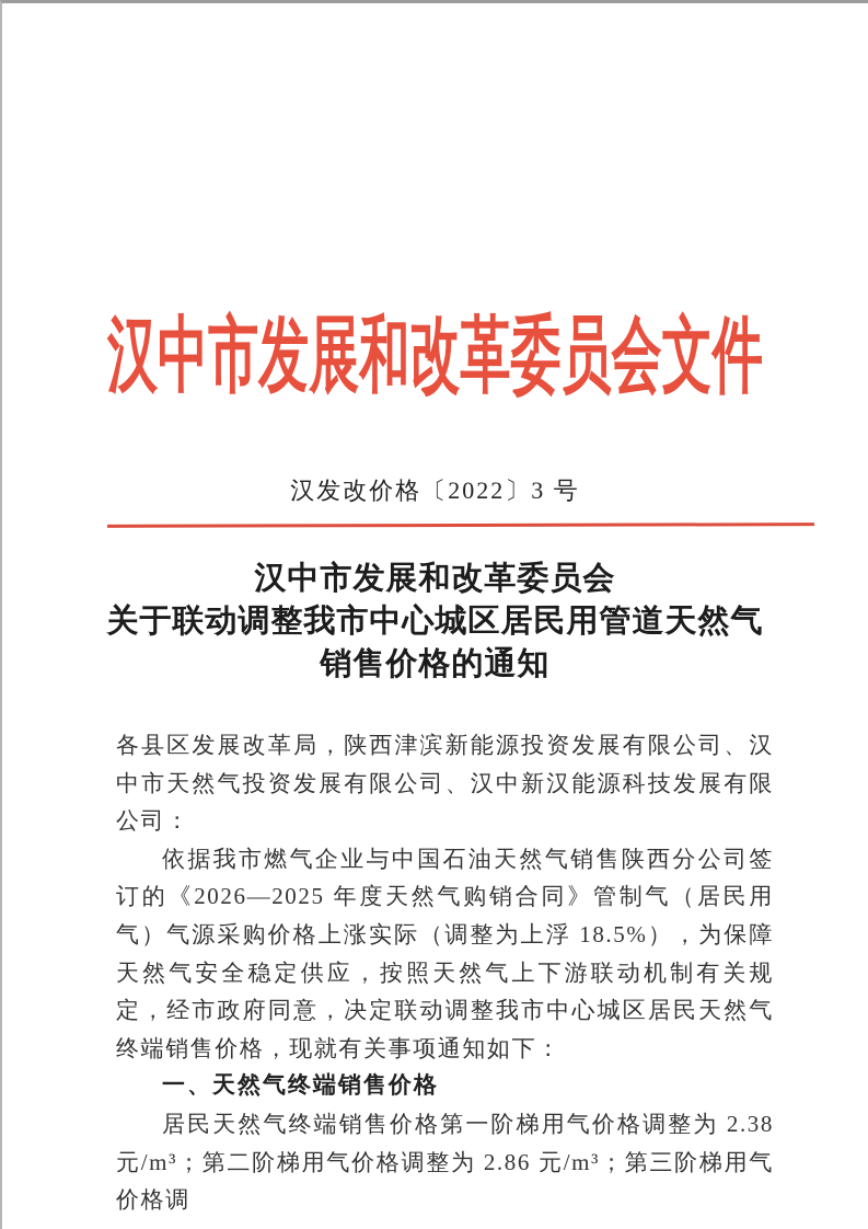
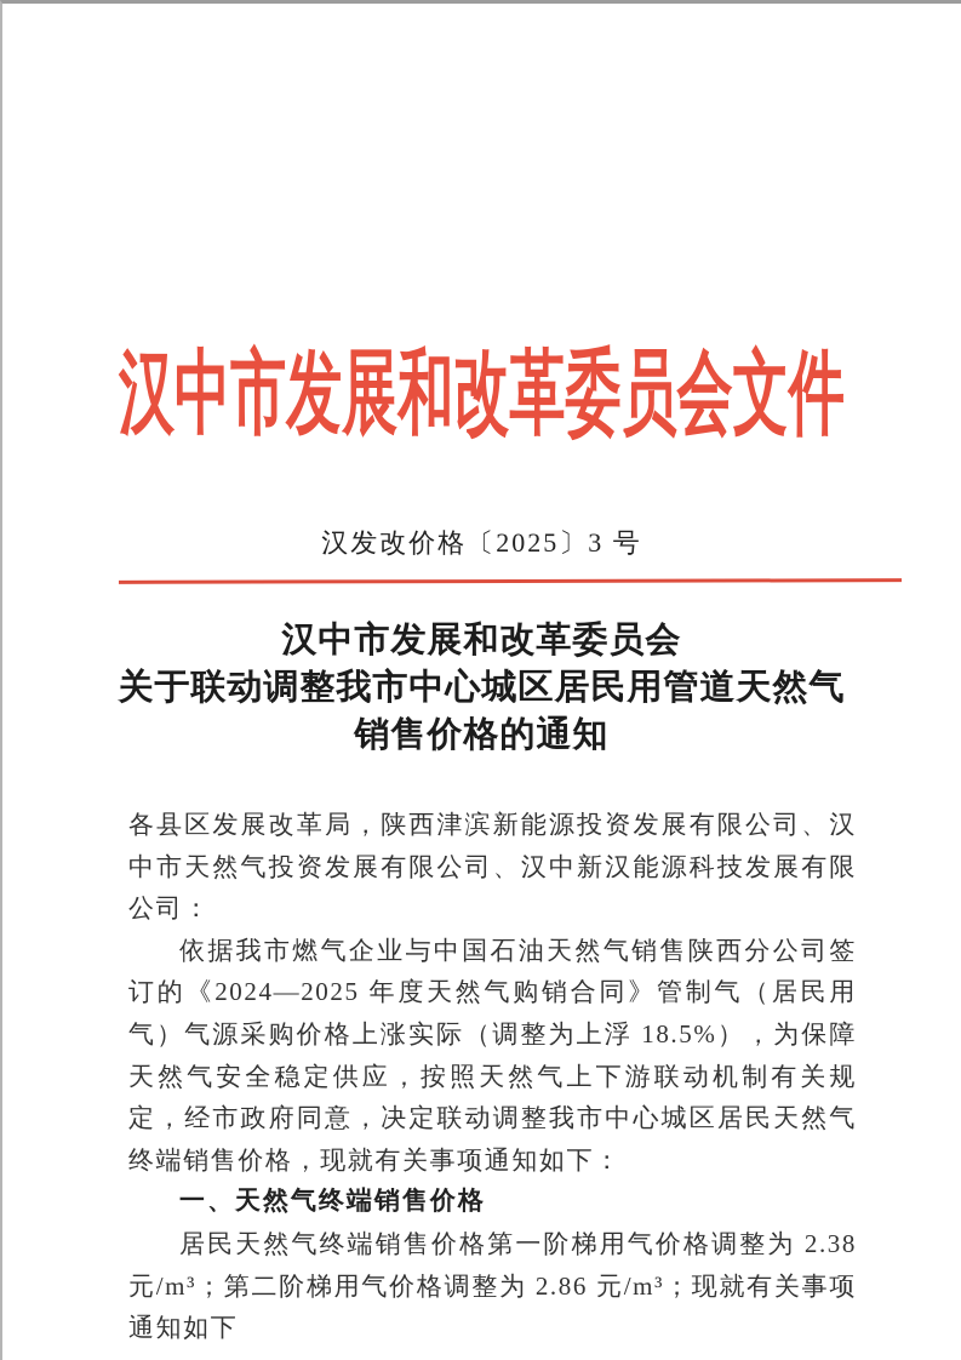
  汉中市发展和改革委员会文件
- 汉发改价格〔2022〕3 号
+ 汉发改价格〔2025〕3 号
  汉中市发展和改革委员会
  关于联动调整我市中心城区居民用管道天然气
  销售价格的通知
  各县区发展改革局，陕西津滨新能源投资发展有限公司、汉中市天然气投资发展有限公司、汉中新汉能源科技发展有限公司：
- 依据我市燃气企业与中国石油天然气销售陕西分公司签订的《2026—2025 年度天然气购销合同》管制气（居民用气）气源采购价格上涨实际（调整为上浮 18.5%），为保障天然气安全稳定供应，按照天然气上下游联动机制有关规定，经市政府同意，决定联动调整我市中心城区居民天然气终端销售价格，现就有关事项通知如下：
+ 依据我市燃气企业与中国石油天然气销售陕西分公司签订的《2024—2025 年度天然气购销合同》管制气（居民用气）气源采购价格上涨实际（调整为上浮 18.5%），为保障天然气安全稳定供应，按照天然气上下游联动机制有关规定，经市政府同意，决定联动调整我市中心城区居民天然气终端销售价格，现就有关事项通知如下：
  一、天然气终端销售价格
- 居民天然气终端销售价格第一阶梯用气价格调整为 2.38 元/m³；第二阶梯用气价格调整为 2.86 元/m³；第三阶梯用气价格调
+ 居民天然气终端销售价格第一阶梯用气价格调整为 2.38 元/m³；第二阶梯用气价格调整为 2.86 元/m³；现就有关事项通知如下
